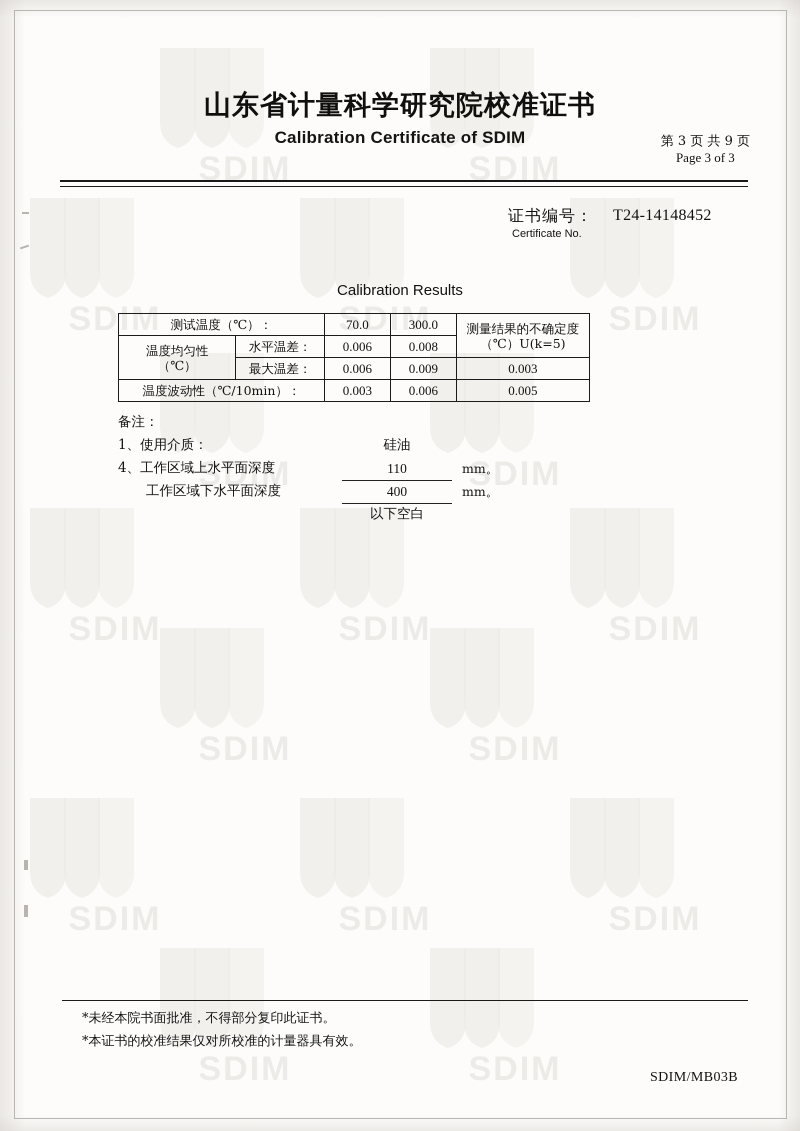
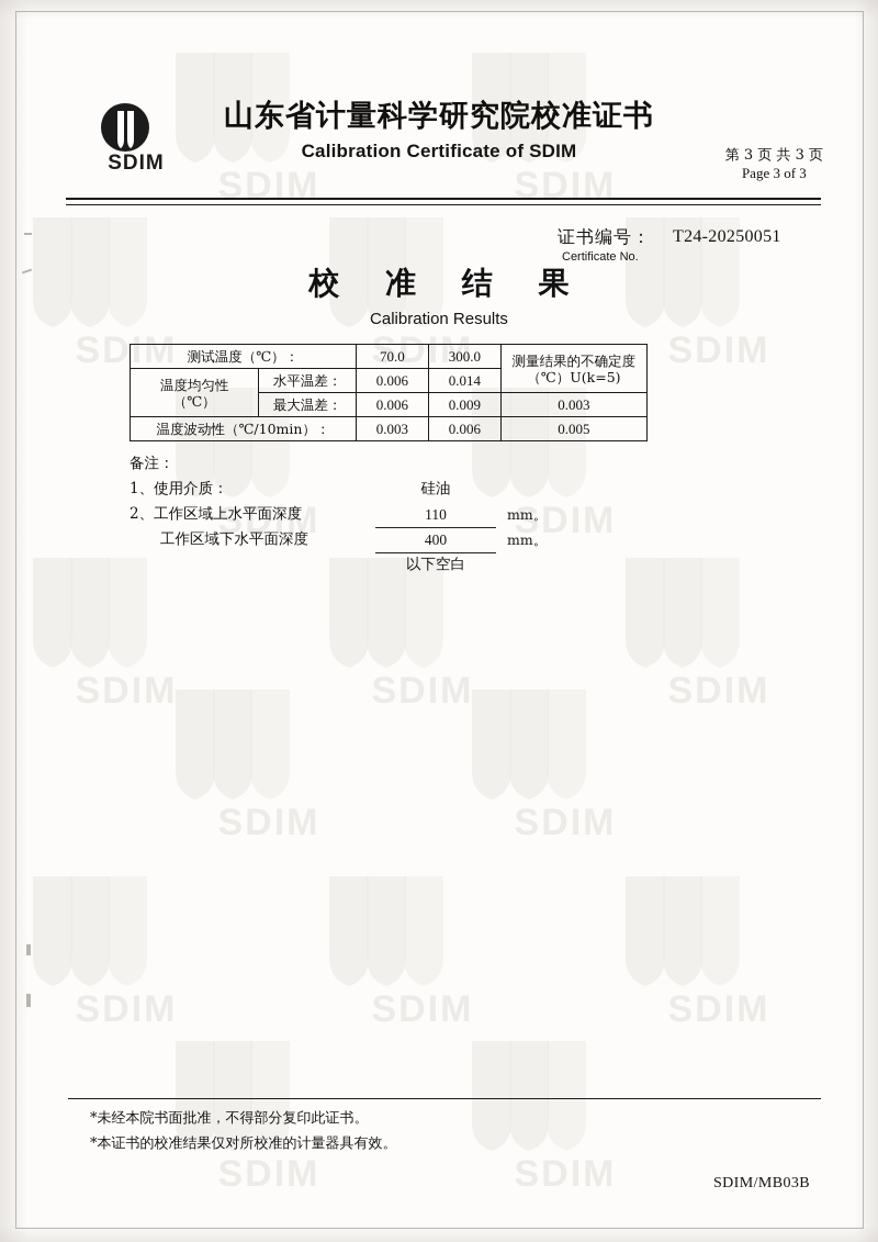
+ SDIM
  山东省计量科学研究院校准证书
  Calibration Certificate of SDIM
- 第 3 页 共 9 页
+ 第 3 页 共 3 页
  Page 3 of 3
  证书编号：
  Certificate No.
- T24-14148452
+ T24-20250051
+ 校 准 结 果
  Calibration Results
  测试温度（℃）：	70.0	300.0	测量结果的不确定度 （℃）U(k=5)
- 温度均匀性 （℃）	水平温差：	0.006	0.008
+ 温度均匀性 （℃）	水平温差：	0.006	0.014
  最大温差：	0.006	0.009	0.003
  温度波动性（℃/10min）：	0.003	0.006	0.005
  备注：
  1、使用介质：
  硅油
- 4、工作区域上水平面深度
+ 2、工作区域上水平面深度
  110
  mm。
  工作区域下水平面深度
  400
  mm。
  以下空白
  *未经本院书面批准，不得部分复印此证书。
  *本证书的校准结果仅对所校准的计量器具有效。
  SDIM/MB03B
